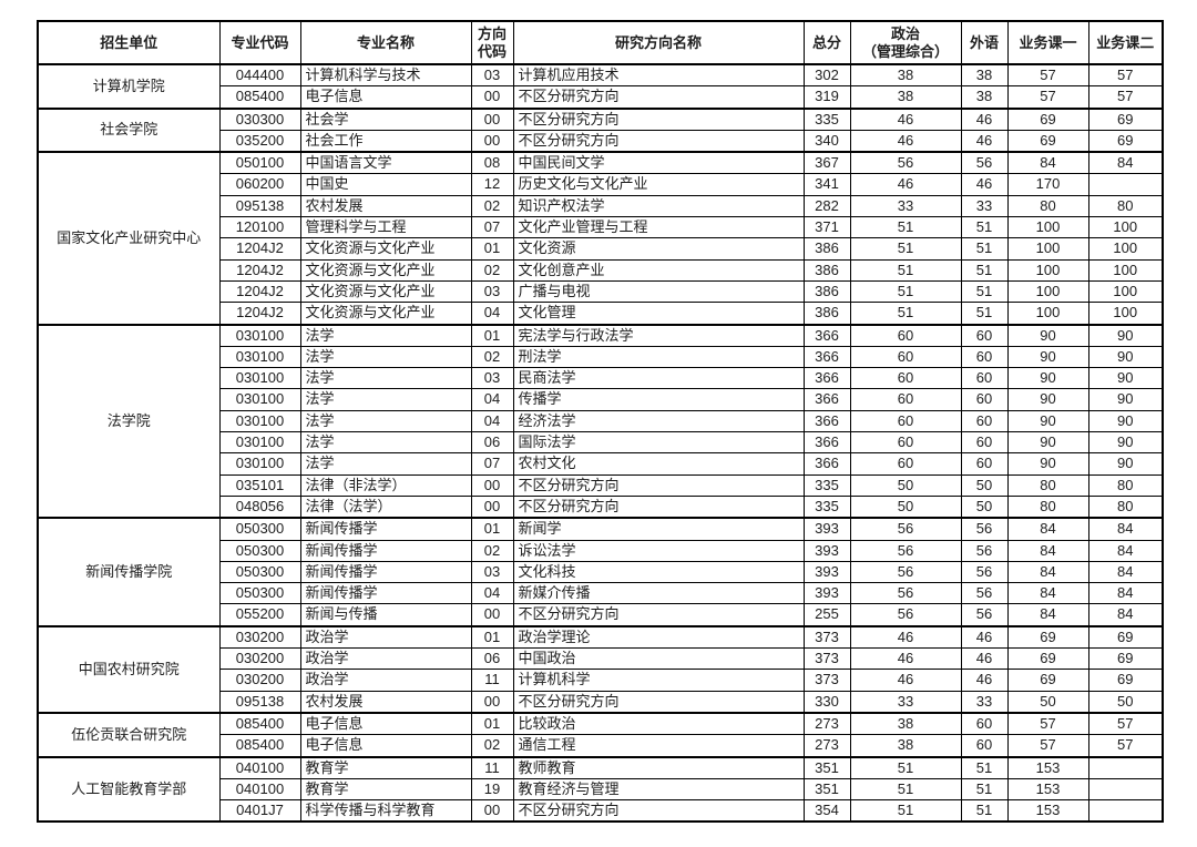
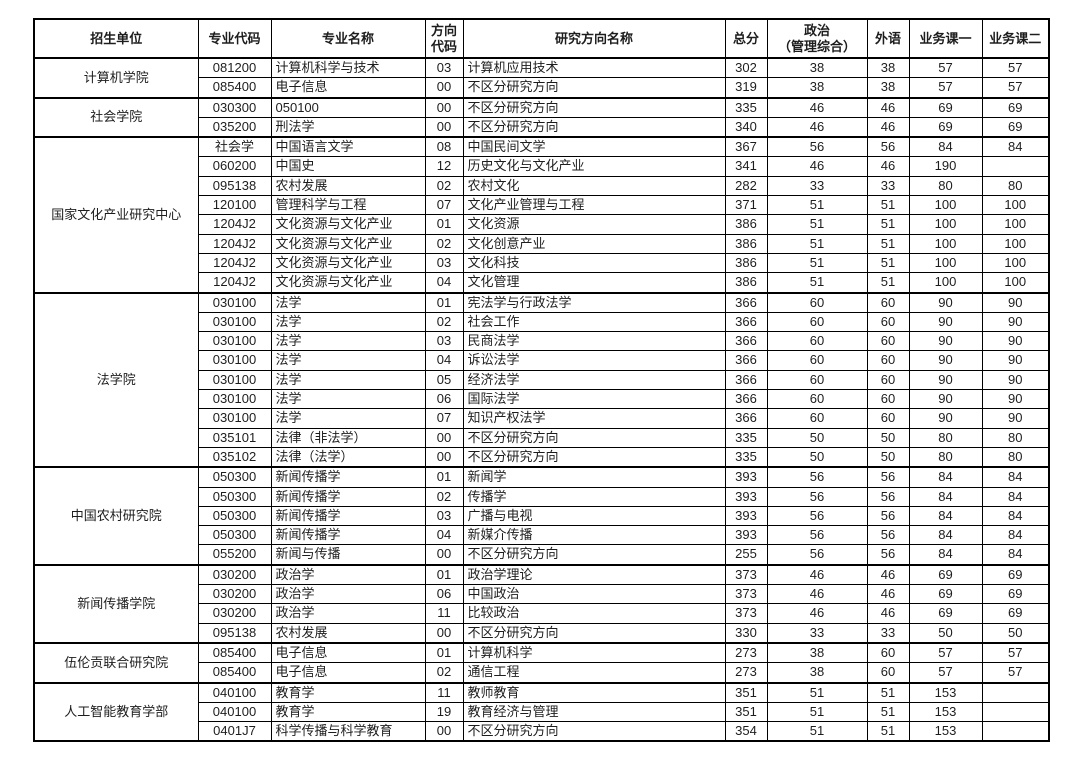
  招生单位	专业代码	专业名称	方向代码	研究方向名称	总分	政治（管理综合）	外语	业务课一	业务课二
- 计算机学院	044400	计算机科学与技术	03	计算机应用技术	302	38	38	57	57
+ 计算机学院	081200	计算机科学与技术	03	计算机应用技术	302	38	38	57	57
  085400	电子信息	00	不区分研究方向	319	38	38	57	57
- 社会学院	030300	社会学	00	不区分研究方向	335	46	46	69	69
+ 社会学院	030300	050100	00	不区分研究方向	335	46	46	69	69
- 035200	社会工作	00	不区分研究方向	340	46	46	69	69
+ 035200	刑法学	00	不区分研究方向	340	46	46	69	69
- 国家文化产业研究中心	050100	中国语言文学	08	中国民间文学	367	56	56	84	84
+ 国家文化产业研究中心	社会学	中国语言文学	08	中国民间文学	367	56	56	84	84
- 060200	中国史	12	历史文化与文化产业	341	46	46	170
+ 060200	中国史	12	历史文化与文化产业	341	46	46	190
- 095138	农村发展	02	知识产权法学	282	33	33	80	80
+ 095138	农村发展	02	农村文化	282	33	33	80	80
  120100	管理科学与工程	07	文化产业管理与工程	371	51	51	100	100
  1204J2	文化资源与文化产业	01	文化资源	386	51	51	100	100
  1204J2	文化资源与文化产业	02	文化创意产业	386	51	51	100	100
- 1204J2	文化资源与文化产业	03	广播与电视	386	51	51	100	100
+ 1204J2	文化资源与文化产业	03	文化科技	386	51	51	100	100
  1204J2	文化资源与文化产业	04	文化管理	386	51	51	100	100
  法学院	030100	法学	01	宪法学与行政法学	366	60	60	90	90
- 030100	法学	02	刑法学	366	60	60	90	90
+ 030100	法学	02	社会工作	366	60	60	90	90
  030100	法学	03	民商法学	366	60	60	90	90
- 030100	法学	04	传播学	366	60	60	90	90
+ 030100	法学	04	诉讼法学	366	60	60	90	90
- 030100	法学	04	经济法学	366	60	60	90	90
+ 030100	法学	05	经济法学	366	60	60	90	90
  030100	法学	06	国际法学	366	60	60	90	90
- 030100	法学	07	农村文化	366	60	60	90	90
+ 030100	法学	07	知识产权法学	366	60	60	90	90
  035101	法律（非法学）	00	不区分研究方向	335	50	50	80	80
- 048056	法律（法学）	00	不区分研究方向	335	50	50	80	80
+ 035102	法律（法学）	00	不区分研究方向	335	50	50	80	80
- 新闻传播学院	050300	新闻传播学	01	新闻学	393	56	56	84	84
+ 中国农村研究院	050300	新闻传播学	01	新闻学	393	56	56	84	84
- 050300	新闻传播学	02	诉讼法学	393	56	56	84	84
+ 050300	新闻传播学	02	传播学	393	56	56	84	84
- 050300	新闻传播学	03	文化科技	393	56	56	84	84
+ 050300	新闻传播学	03	广播与电视	393	56	56	84	84
  050300	新闻传播学	04	新媒介传播	393	56	56	84	84
  055200	新闻与传播	00	不区分研究方向	255	56	56	84	84
- 中国农村研究院	030200	政治学	01	政治学理论	373	46	46	69	69
+ 新闻传播学院	030200	政治学	01	政治学理论	373	46	46	69	69
  030200	政治学	06	中国政治	373	46	46	69	69
- 030200	政治学	11	计算机科学	373	46	46	69	69
+ 030200	政治学	11	比较政治	373	46	46	69	69
  095138	农村发展	00	不区分研究方向	330	33	33	50	50
- 伍伦贡联合研究院	085400	电子信息	01	比较政治	273	38	60	57	57
+ 伍伦贡联合研究院	085400	电子信息	01	计算机科学	273	38	60	57	57
  085400	电子信息	02	通信工程	273	38	60	57	57
  人工智能教育学部	040100	教育学	11	教师教育	351	51	51	153
  040100	教育学	19	教育经济与管理	351	51	51	153
  0401J7	科学传播与科学教育	00	不区分研究方向	354	51	51	153
